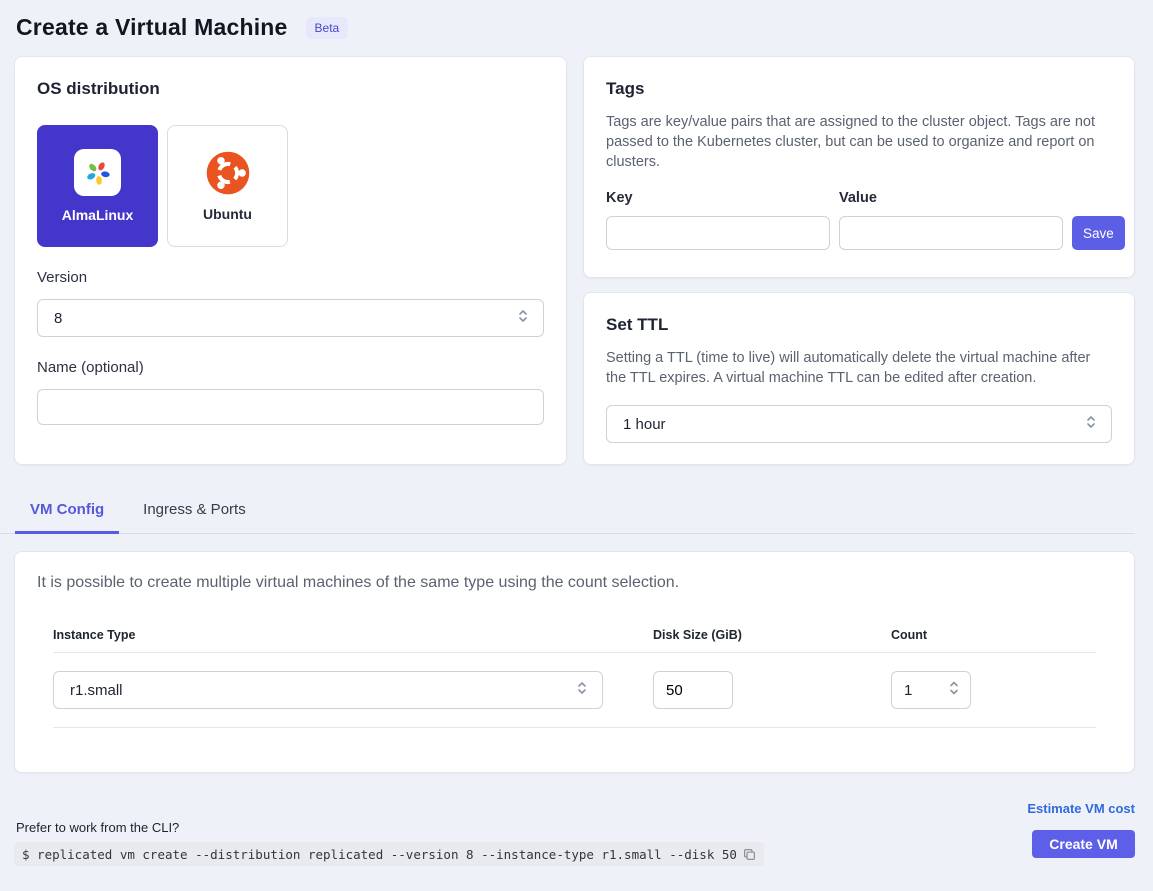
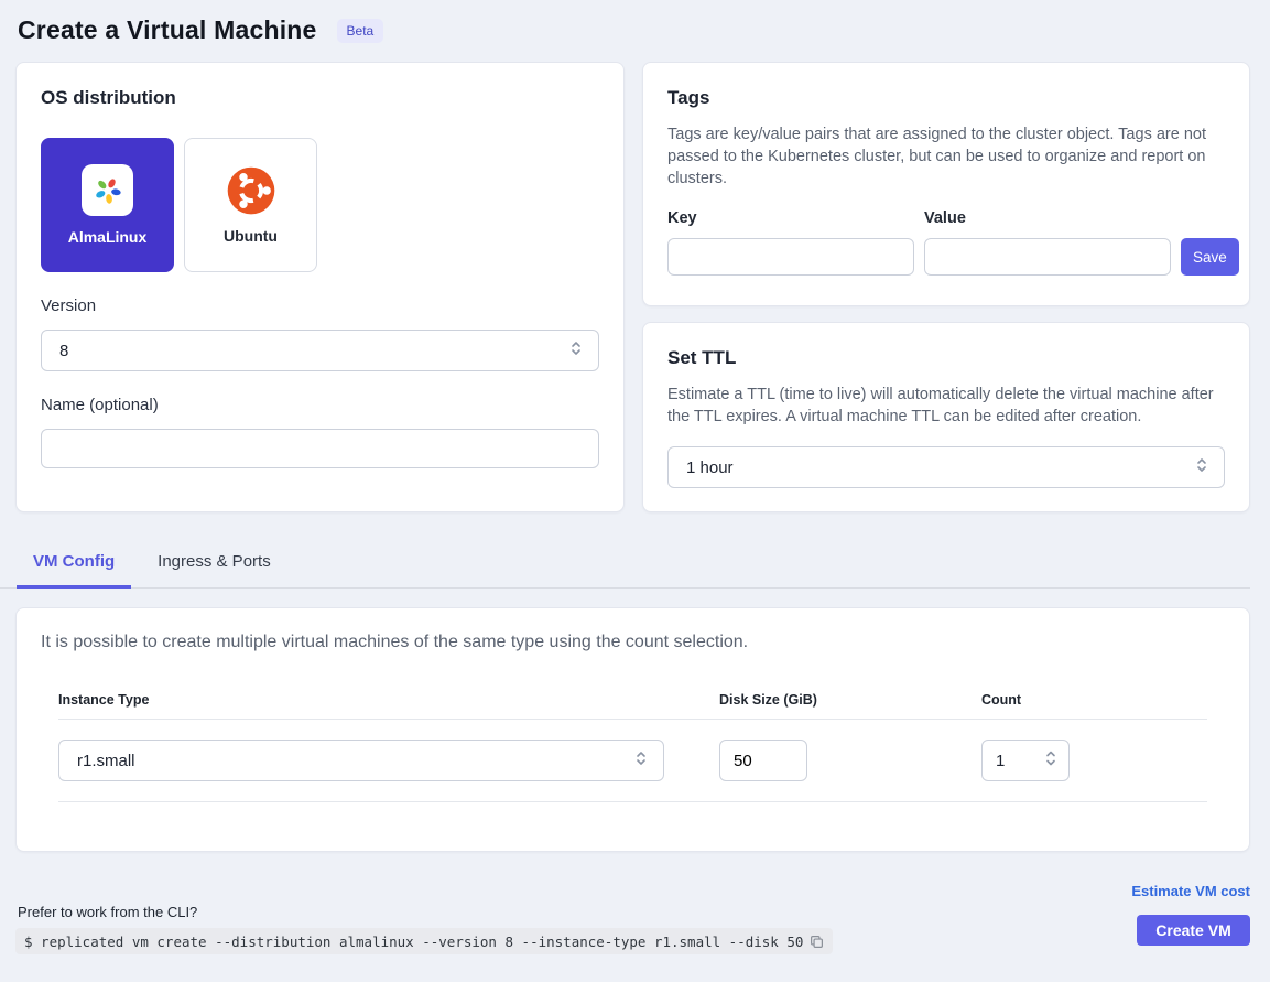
  Create a Virtual Machine
  Beta
  OS distribution
  AlmaLinux
  Ubuntu
  Version
  8
  Name (optional)
  Tags
  Tags are key/value pairs that are assigned to the cluster object. Tags are not passed to the Kubernetes cluster, but can be used to organize and report on clusters.
  Key
  Value
  Save
  Set TTL
- Setting a TTL (time to live) will automatically delete the virtual machine after the TTL expires. A virtual machine TTL can be edited after creation.
+ Estimate a TTL (time to live) will automatically delete the virtual machine after the TTL expires. A virtual machine TTL can be edited after creation.
  1 hour
  VM Config
  Ingress & Ports
  It is possible to create multiple virtual machines of the same type using the count selection.
  Instance Type
  Disk Size (GiB)
  Count
  r1.small
  50
  1
  Estimate VM cost
  Prefer to work from the CLI?
- $ replicated vm create --distribution replicated --version 8 --instance-type r1.small --disk 50
+ $ replicated vm create --distribution almalinux --version 8 --instance-type r1.small --disk 50
  Create VM
